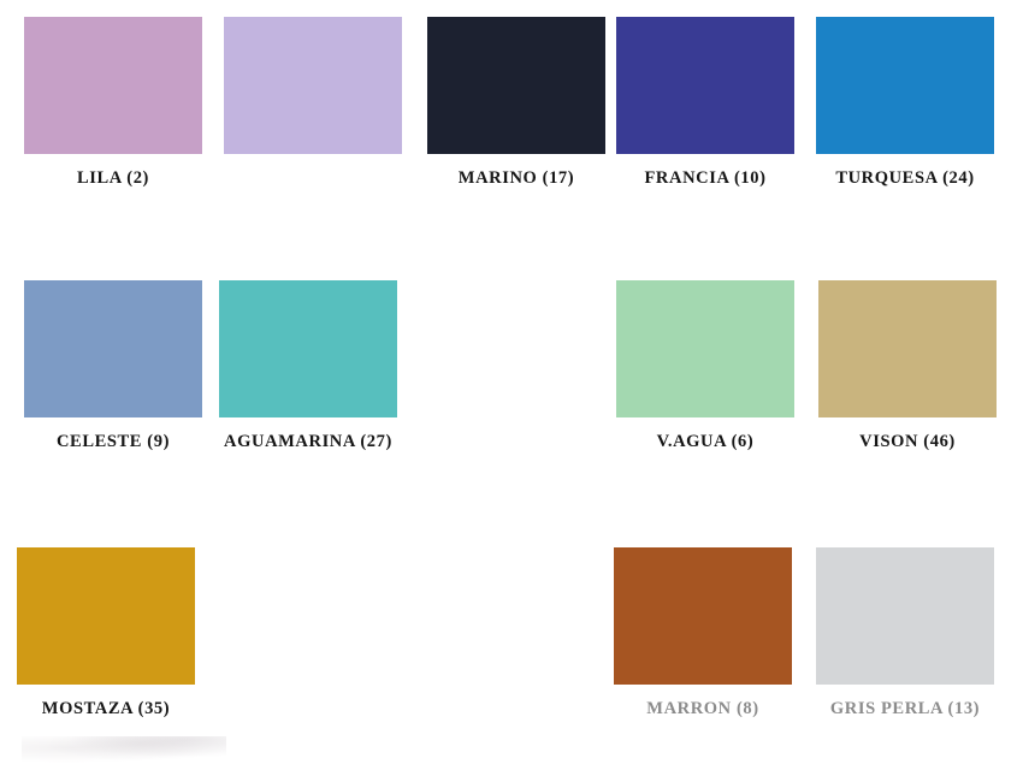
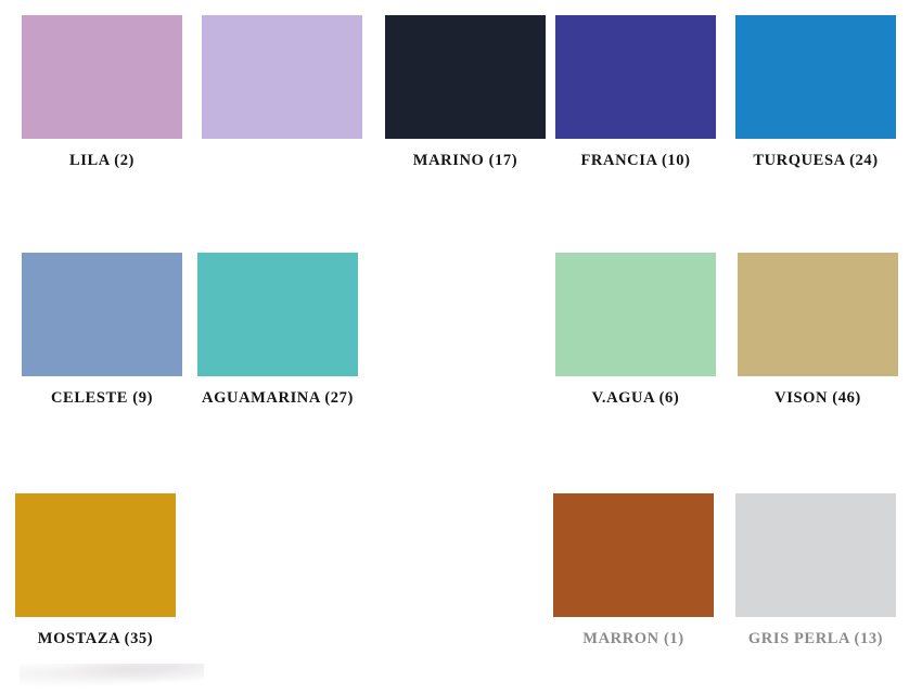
  LILA (2)
  MARINO (17)
  FRANCIA (10)
  TURQUESA (24)
  CELESTE (9)
  AGUAMARINA (27)
  V.AGUA (6)
  VISON (46)
  MOSTAZA (35)
- MARRON (8)
+ MARRON (1)
  GRIS PERLA (13)
